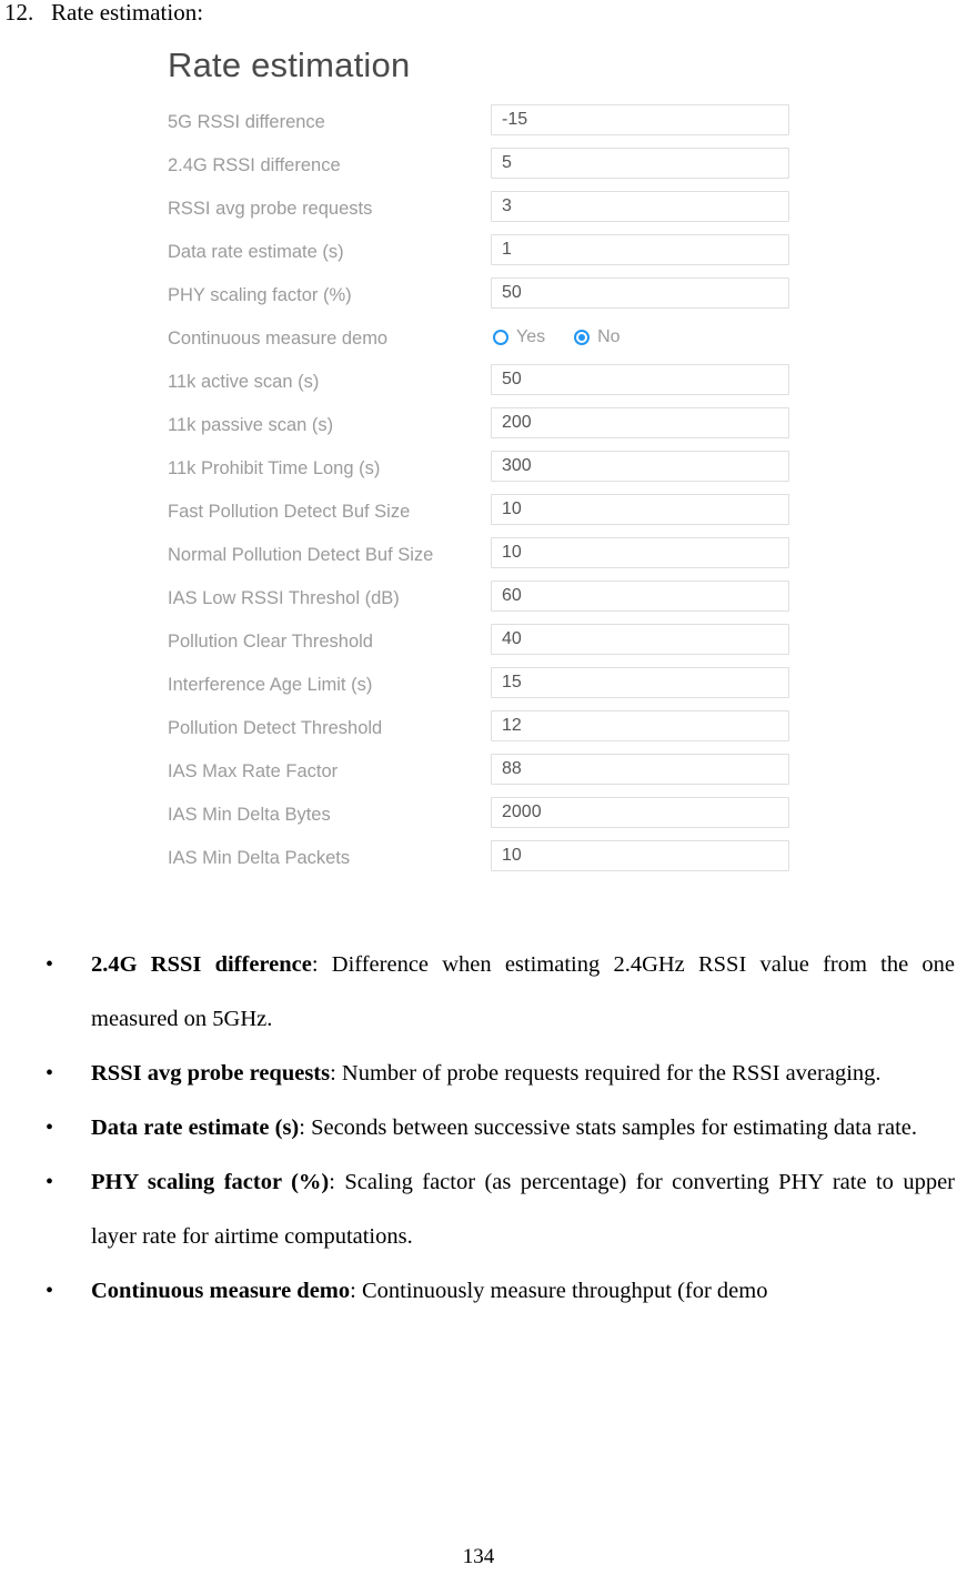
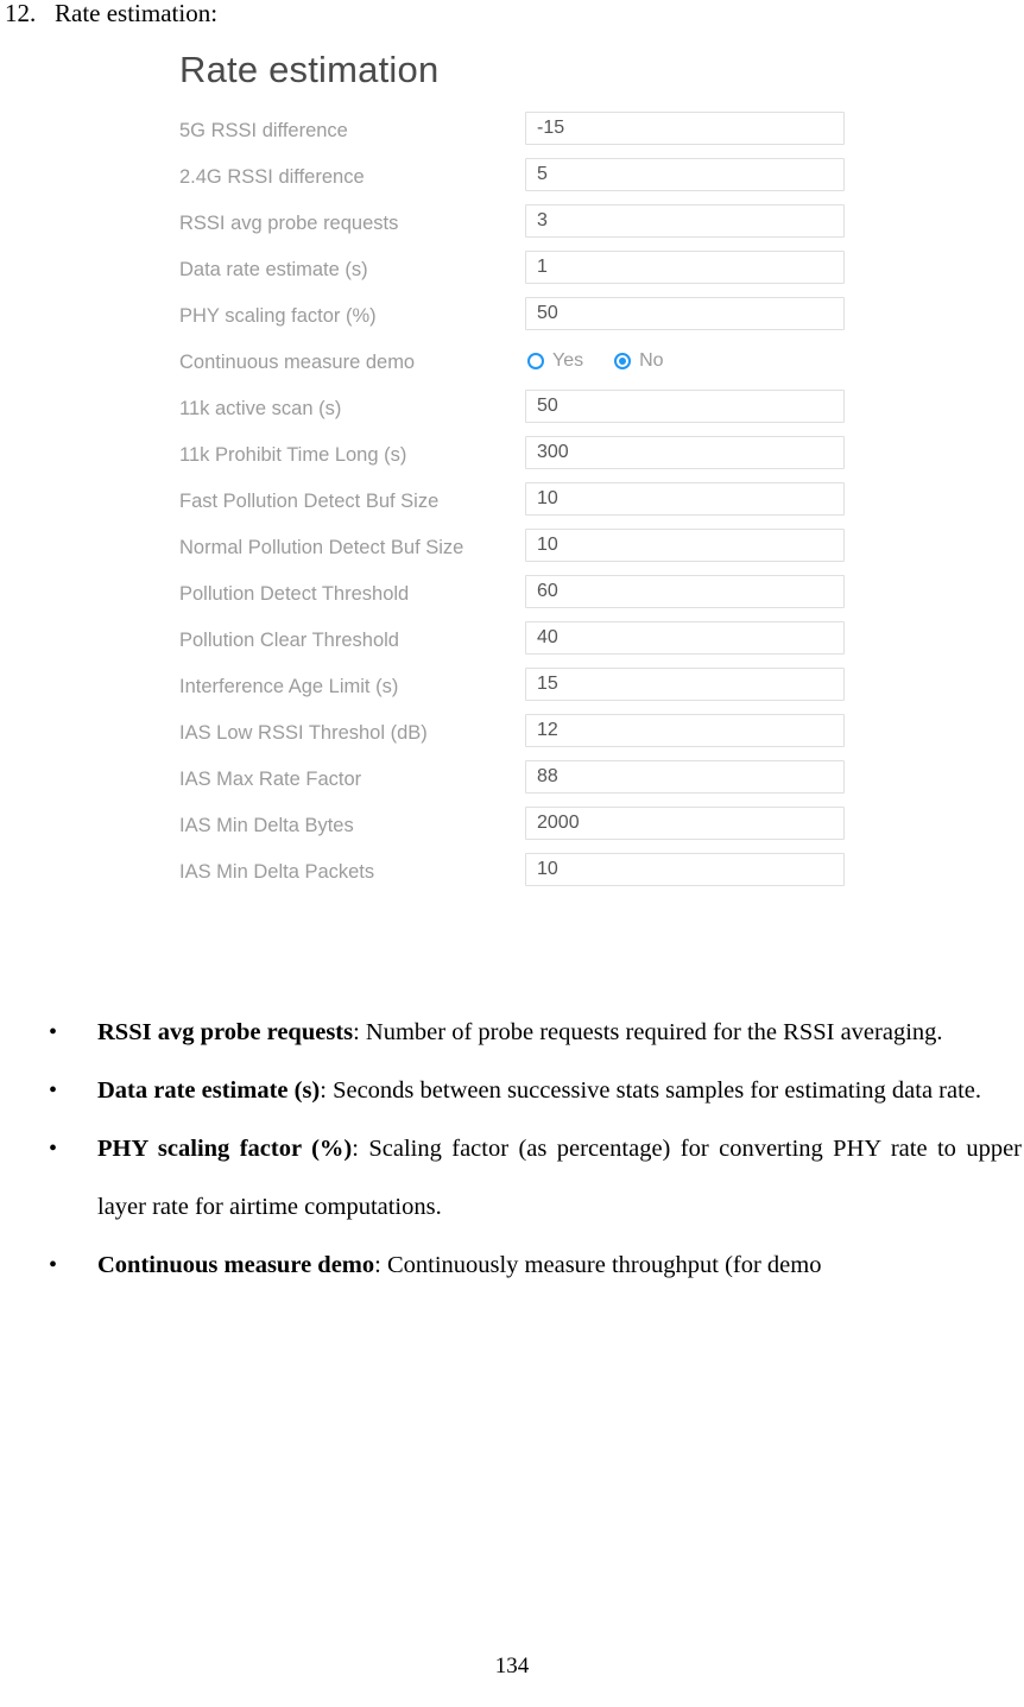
  12. Rate estimation:
  Rate estimation
  5G RSSI difference
  -15
  2.4G RSSI difference
  5
  RSSI avg probe requests
  3
  Data rate estimate (s)
  1
  PHY scaling factor (%)
  50
  Continuous measure demo
  Yes
  No
  11k active scan (s)
  50
- 11k passive scan (s)
- 200
  11k Prohibit Time Long (s)
  300
  Fast Pollution Detect Buf Size
  10
  Normal Pollution Detect Buf Size
  10
- IAS Low RSSI Threshol (dB)
+ Pollution Detect Threshold
  60
  Pollution Clear Threshold
  40
  Interference Age Limit (s)
  15
- Pollution Detect Threshold
+ IAS Low RSSI Threshol (dB)
  12
  IAS Max Rate Factor
  88
  IAS Min Delta Bytes
  2000
  IAS Min Delta Packets
  10
- 2.4G RSSI difference: Difference when estimating 2.4GHz RSSI value from the one measured on 5GHz.
  RSSI avg probe requests: Number of probe requests required for the RSSI averaging.
  Data rate estimate (s): Seconds between successive stats samples for estimating data rate.
  PHY scaling factor (%): Scaling factor (as percentage) for converting PHY rate to upper layer rate for airtime computations.
  Continuous measure demo: Continuously measure throughput (for demo
  134
